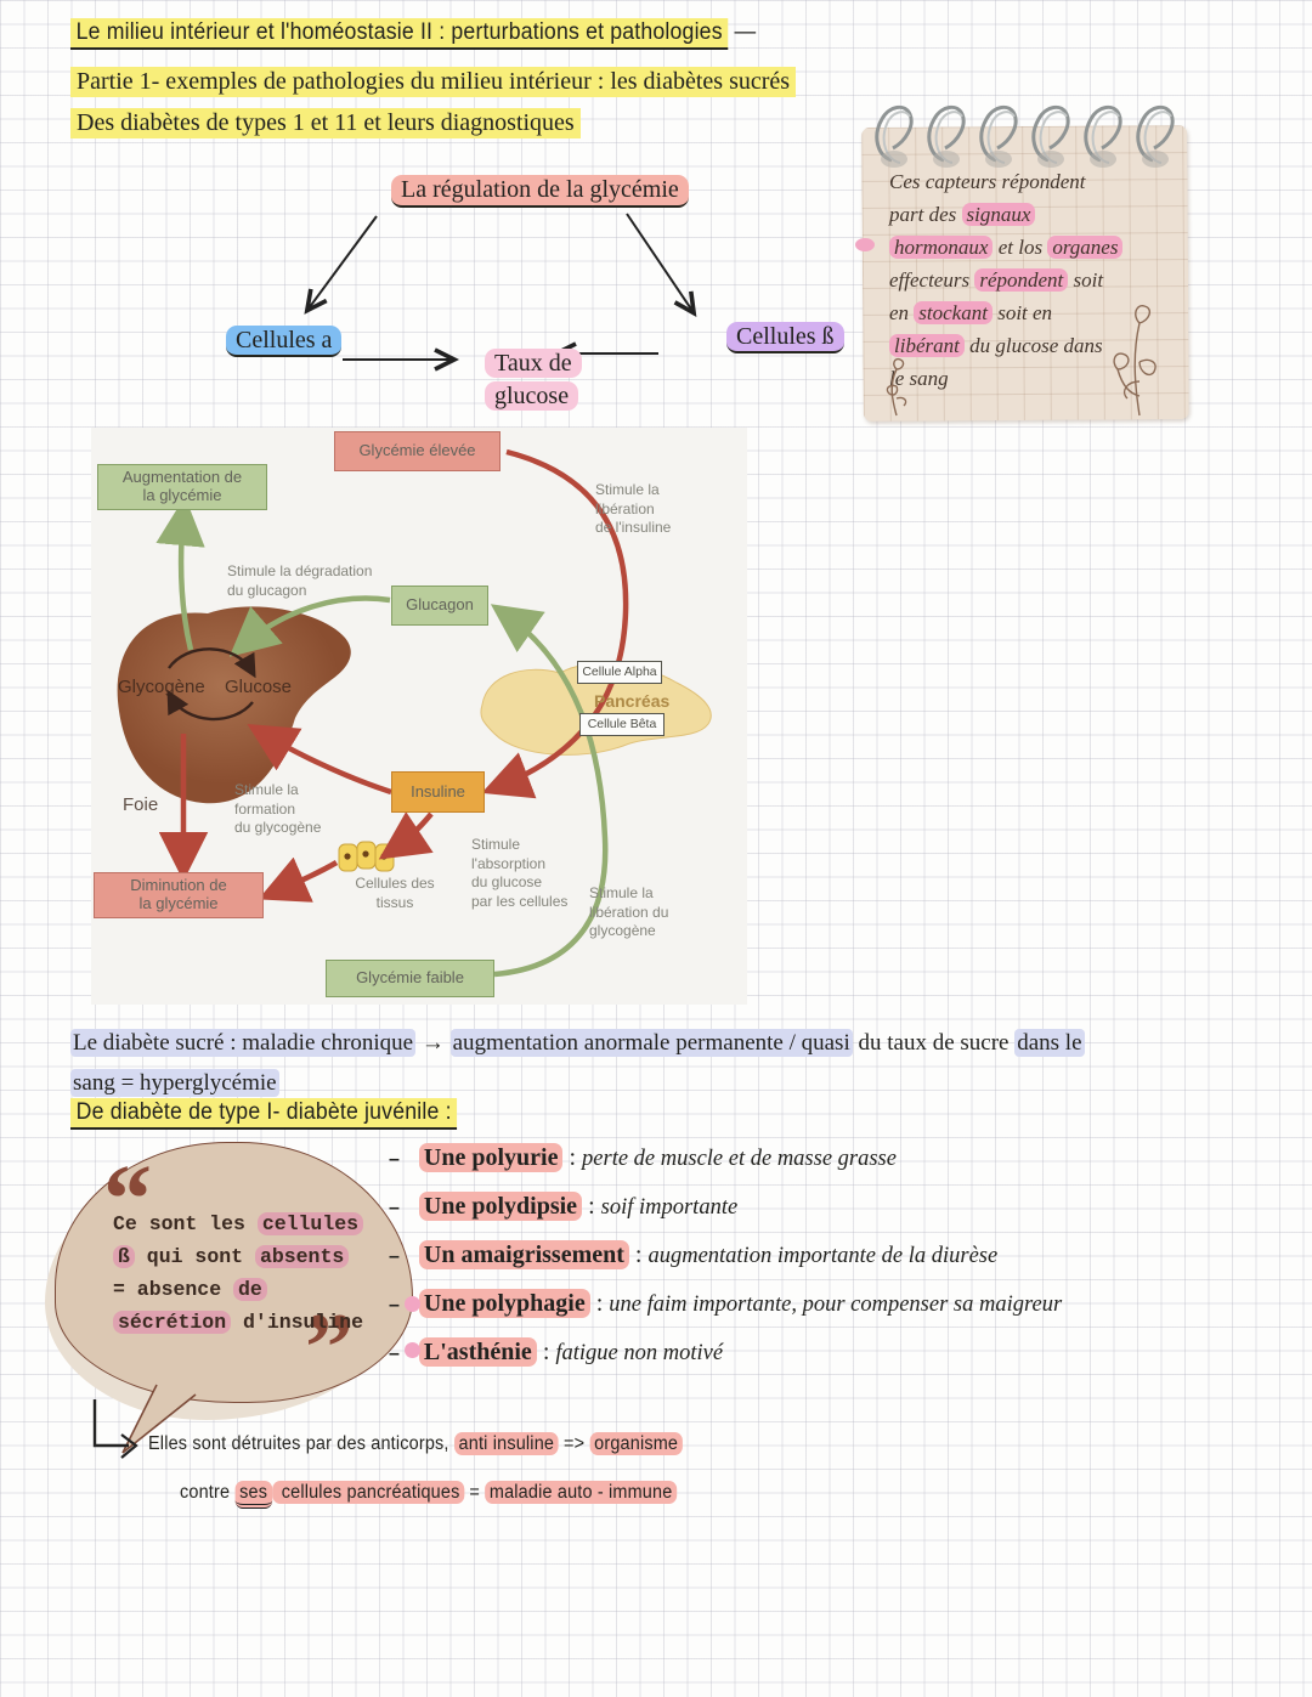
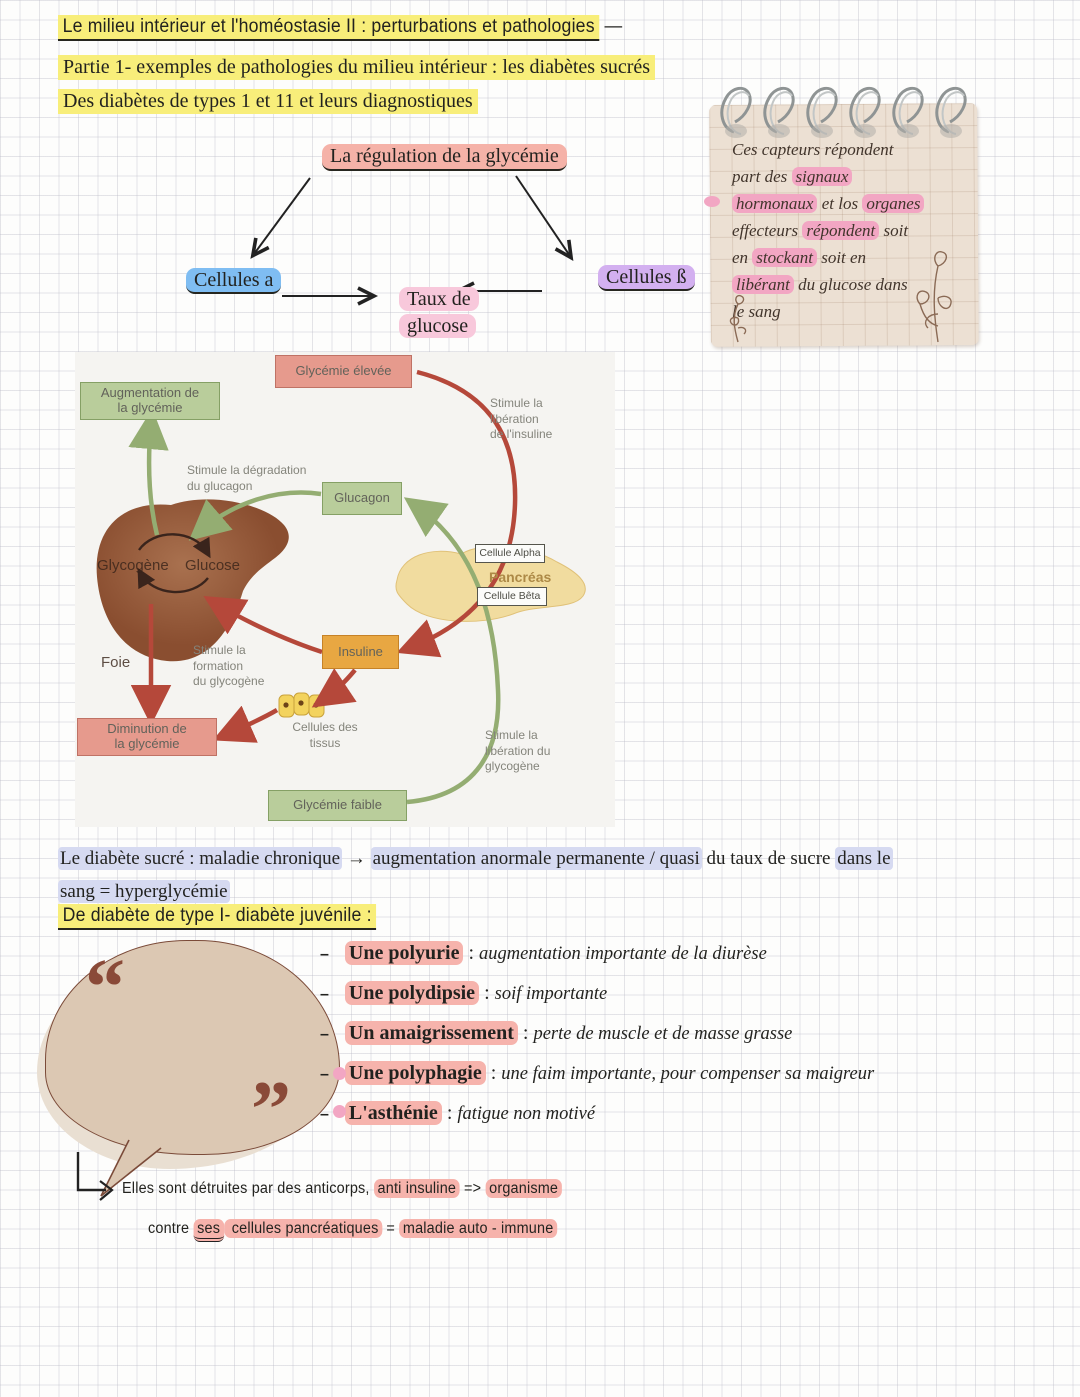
  Le milieu intérieur et l'homéostasie II : perturbations et pathologies —
  Partie 1- exemples de pathologies du milieu intérieur : les diabètes sucrés
  Des diabètes de types 1 et 11 et leurs diagnostiques
  La régulation de la glycémie
  Cellules a
  Cellules ß
  Taux de
  glucose
  Ces capteurs répondent
  part des signaux
  hormonaux et los organes
  effecteurs répondent soit
  en stockant soit en
  libérant du glucose dans
  le sang
  Glycémie élevée
  Augmentation de
  la glycémie
  Stimule la
  libération
  de l'insuline
  Stimule la dégradation
  du glucagon
  Glucagon
  Glycogène
  Glucose
  Foie
  Cellule Alpha
  Pancréas
  Cellule Bêta
  Insuline
  Stimule la
  formation
  du glycogène
- Stimule
- l'absorption
- du glucose
- par les cellules
  Cellules des
  tissus
  Diminution de
  la glycémie
  Stimule la
  libération du
  glycogène
  Glycémie faible
  Le diabète sucré : maladie chronique → augmentation anormale permanente / quasi du taux de sucre dans le
  sang = hyperglycémie
  De diabète de type I- diabète juvénile :
  “
  ”
- Ce sont les cellules
- ß qui sont absents
- = absence de
- sécrétion d'insuline
- – Une polyurie : perte de muscle et de masse grasse
+ – Une polyurie : augmentation importante de la diurèse
  – Une polydipsie : soif importante
- – Un amaigrissement : augmentation importante de la diurèse
+ – Un amaigrissement : perte de muscle et de masse grasse
  – Une polyphagie : une faim importante, pour compenser sa maigreur
  – L'asthénie : fatigue non motivé
  Elles sont détruites par des anticorps, anti insuline => organisme
  contre ses cellules pancréatiques = maladie auto - immune
